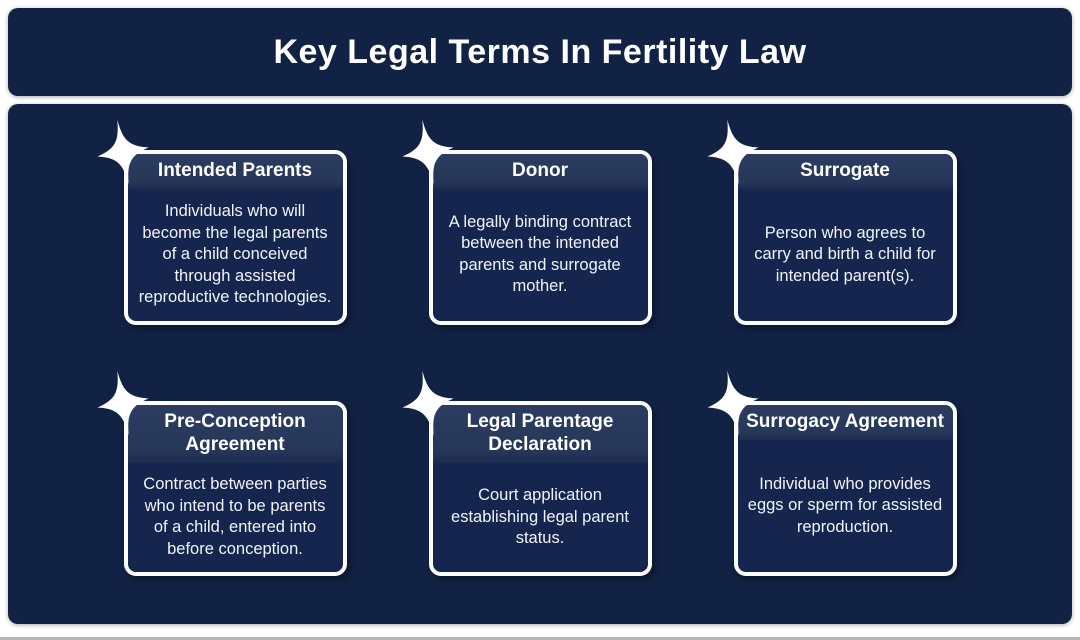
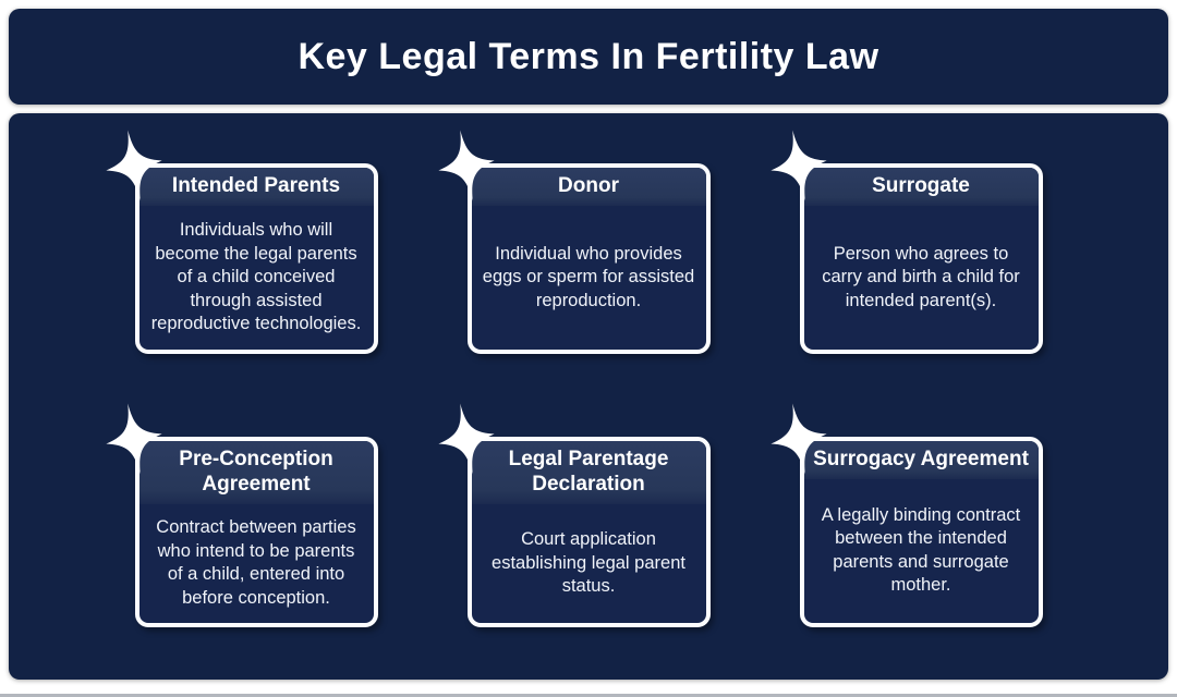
  Key Legal Terms In Fertility Law
  Intended Parents
  Individuals who will become the legal parents of a child conceived through assisted reproductive technologies.
  Donor
- A legally binding contract between the intended parents and surrogate mother.
+ Individual who provides eggs or sperm for assisted reproduction.
  Surrogate
  Person who agrees to carry and birth a child for intended parent(s).
  Pre-Conception Agreement
  Contract between parties who intend to be parents of a child, entered into before conception.
  Legal Parentage Declaration
  Court application establishing legal parent status.
  Surrogacy Agreement
- Individual who provides eggs or sperm for assisted reproduction.
+ A legally binding contract between the intended parents and surrogate mother.
